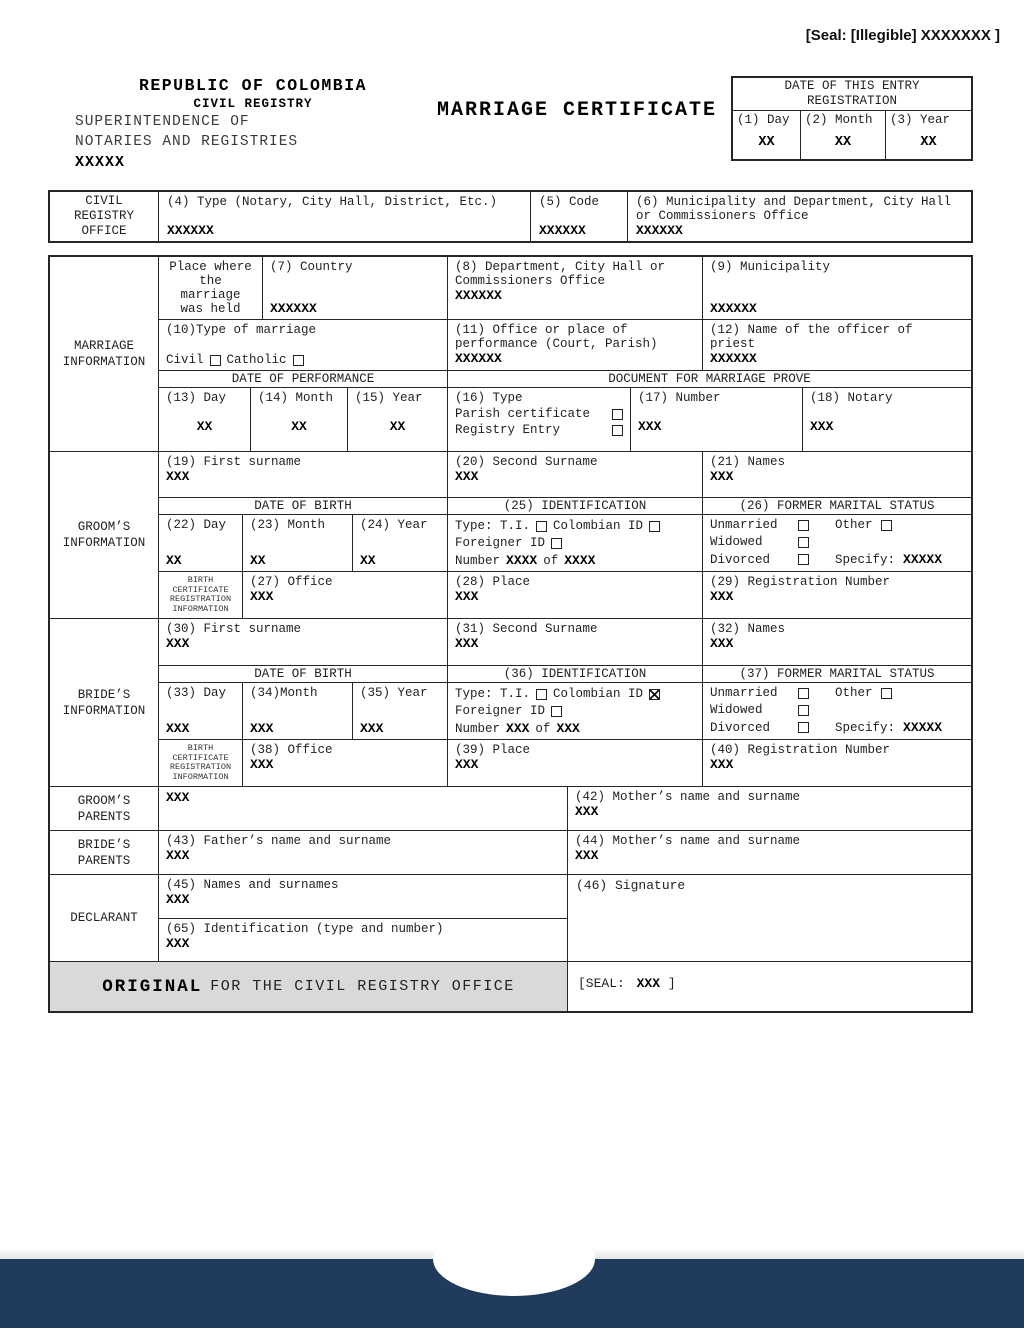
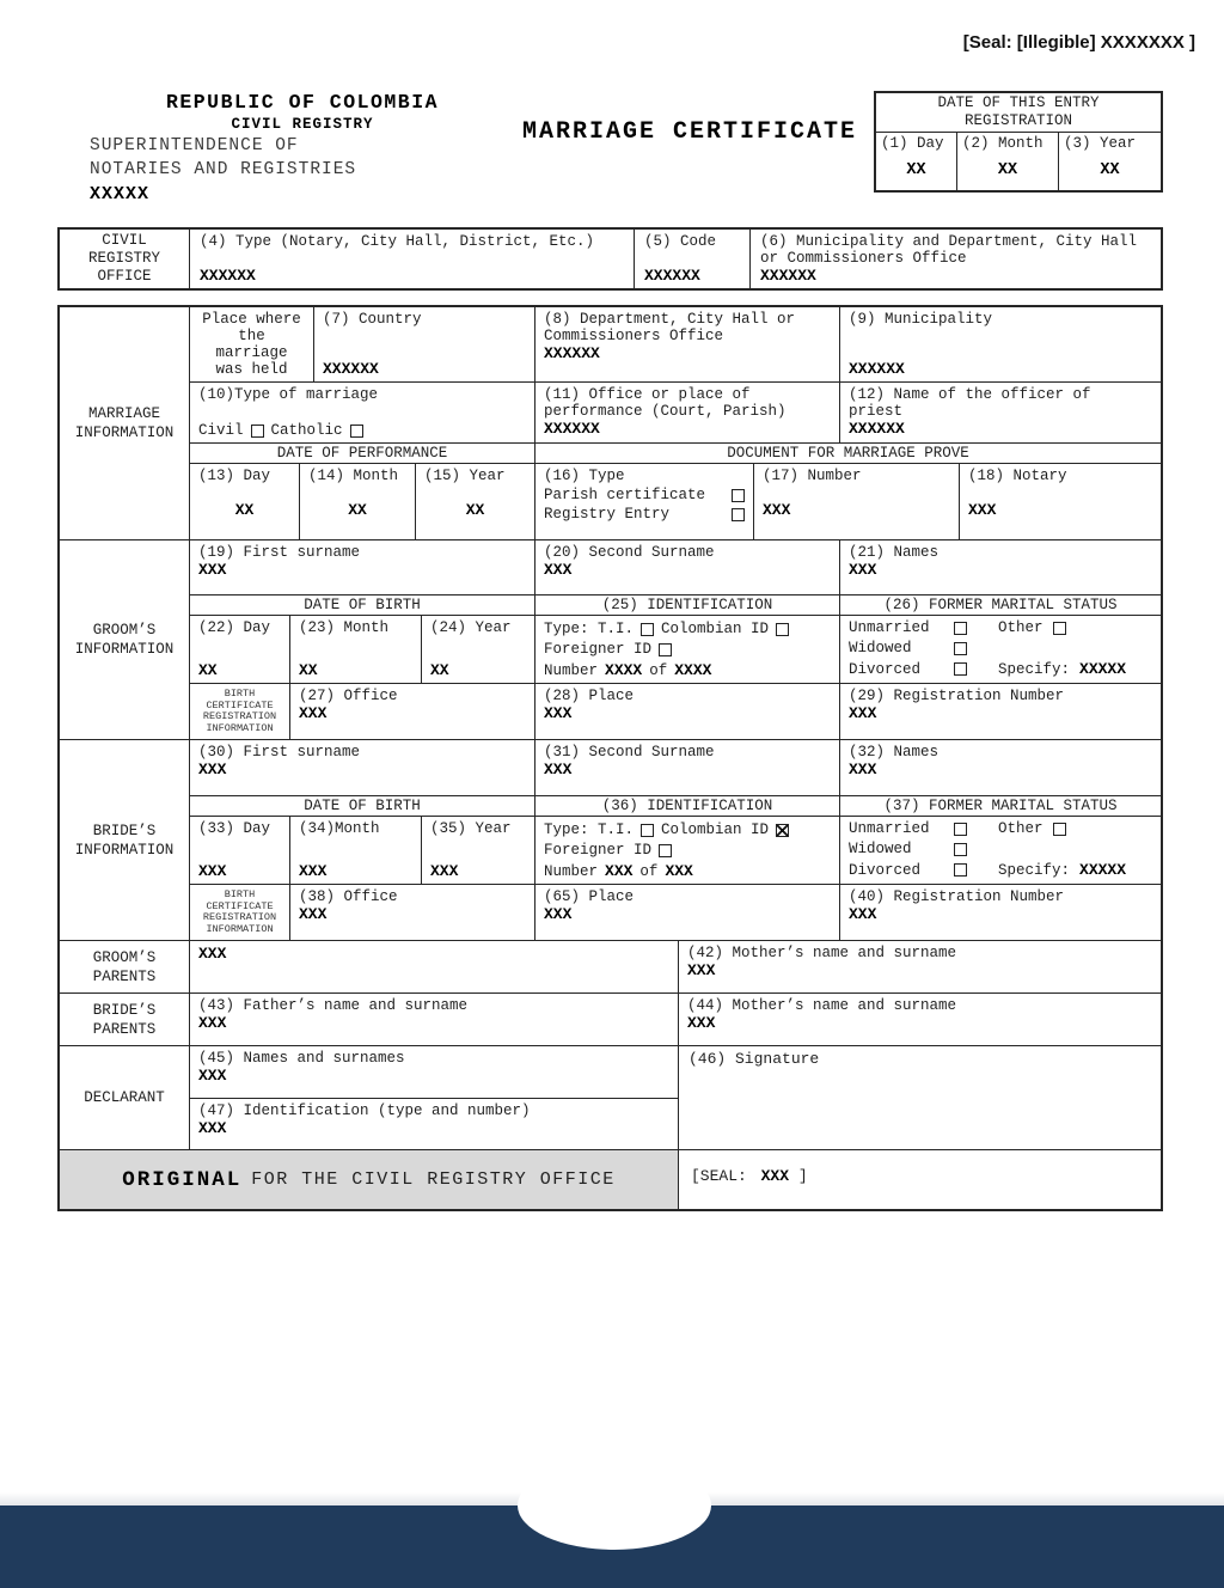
  [Seal: [Illegible] XXXXXXX ]
  REPUBLIC OF COLOMBIA
  CIVIL REGISTRY
  SUPERINTENDENCE OF
  NOTARIES AND REGISTRIES
  XXXXX
  MARRIAGE CERTIFICATE
  DATE OF THIS ENTRY
  REGISTRATION
  (1) Day
  XX
  (2) Month
  XX
  (3) Year
  XX
  CIVIL
  REGISTRY
  OFFICE
  (4) Type (Notary, City Hall, District, Etc.)
  XXXXXX
  (5) Code
  XXXXXX
  (6) Municipality and Department, City Hall or Commissioners Office
  XXXXXX
  MARRIAGE
  INFORMATION
  Place where
  the marriage
  was held
  (7) Country
  XXXXXX
  (8) Department, City Hall or Commissioners Office
  XXXXXX
  (9) Municipality
  XXXXXX
  (10)Type of marriage
  Civil
  Catholic
  (11) Office or place of performance (Court, Parish)
  XXXXXX
  (12) Name of the officer of priest
  XXXXXX
  DATE OF PERFORMANCE
  DOCUMENT FOR MARRIAGE PROVE
  (13) Day
  XX
  (14) Month
  XX
  (15) Year
  XX
  (16) Type
  Parish certificate
  Registry Entry
  (17) Number
  XXX
  (18) Notary
  XXX
  GROOM’S
  INFORMATION
  (19) First surname
  XXX
  (20) Second Surname
  XXX
  (21) Names
  XXX
  DATE OF BIRTH
  (25) IDENTIFICATION
  (26) FORMER MARITAL STATUS
  (22) Day
  XX
  (23) Month
  XX
  (24) Year
  XX
  Type: T.I.
  Colombian ID
  Foreigner ID
  Number
  XXXX
  of
  XXXX
  Unmarried
  Other
  Widowed
  Divorced
  Specify:
  XXXXX
  BIRTH
  CERTIFICATE
  REGISTRATION
  INFORMATION
  (27) Office
  XXX
  (28) Place
  XXX
  (29) Registration Number
  XXX
  BRIDE’S
  INFORMATION
  (30) First surname
  XXX
  (31) Second Surname
  XXX
  (32) Names
  XXX
  DATE OF BIRTH
  (36) IDENTIFICATION
  (37) FORMER MARITAL STATUS
  (33) Day
  XXX
  (34)Month
  XXX
  (35) Year
  XXX
  Type: T.I.
  Colombian ID
  Foreigner ID
  Number
  XXX
  of
  XXX
  Unmarried
  Other
  Widowed
  Divorced
  Specify:
  XXXXX
  BIRTH
  CERTIFICATE
  REGISTRATION
  INFORMATION
  (38) Office
  XXX
- (39) Place
+ (65) Place
  XXX
  (40) Registration Number
  XXX
  GROOM’S
  PARENTS
  XXX
  (42) Mother’s name and surname
  XXX
  BRIDE’S
  PARENTS
  (43) Father’s name and surname
  XXX
  (44) Mother’s name and surname
  XXX
  DECLARANT
  (45) Names and surnames
  XXX
- (65) Identification (type and number)
+ (47) Identification (type and number)
  XXX
  (46) Signature
  ORIGINAL
  FOR THE CIVIL REGISTRY OFFICE
  [SEAL: XXX ]
